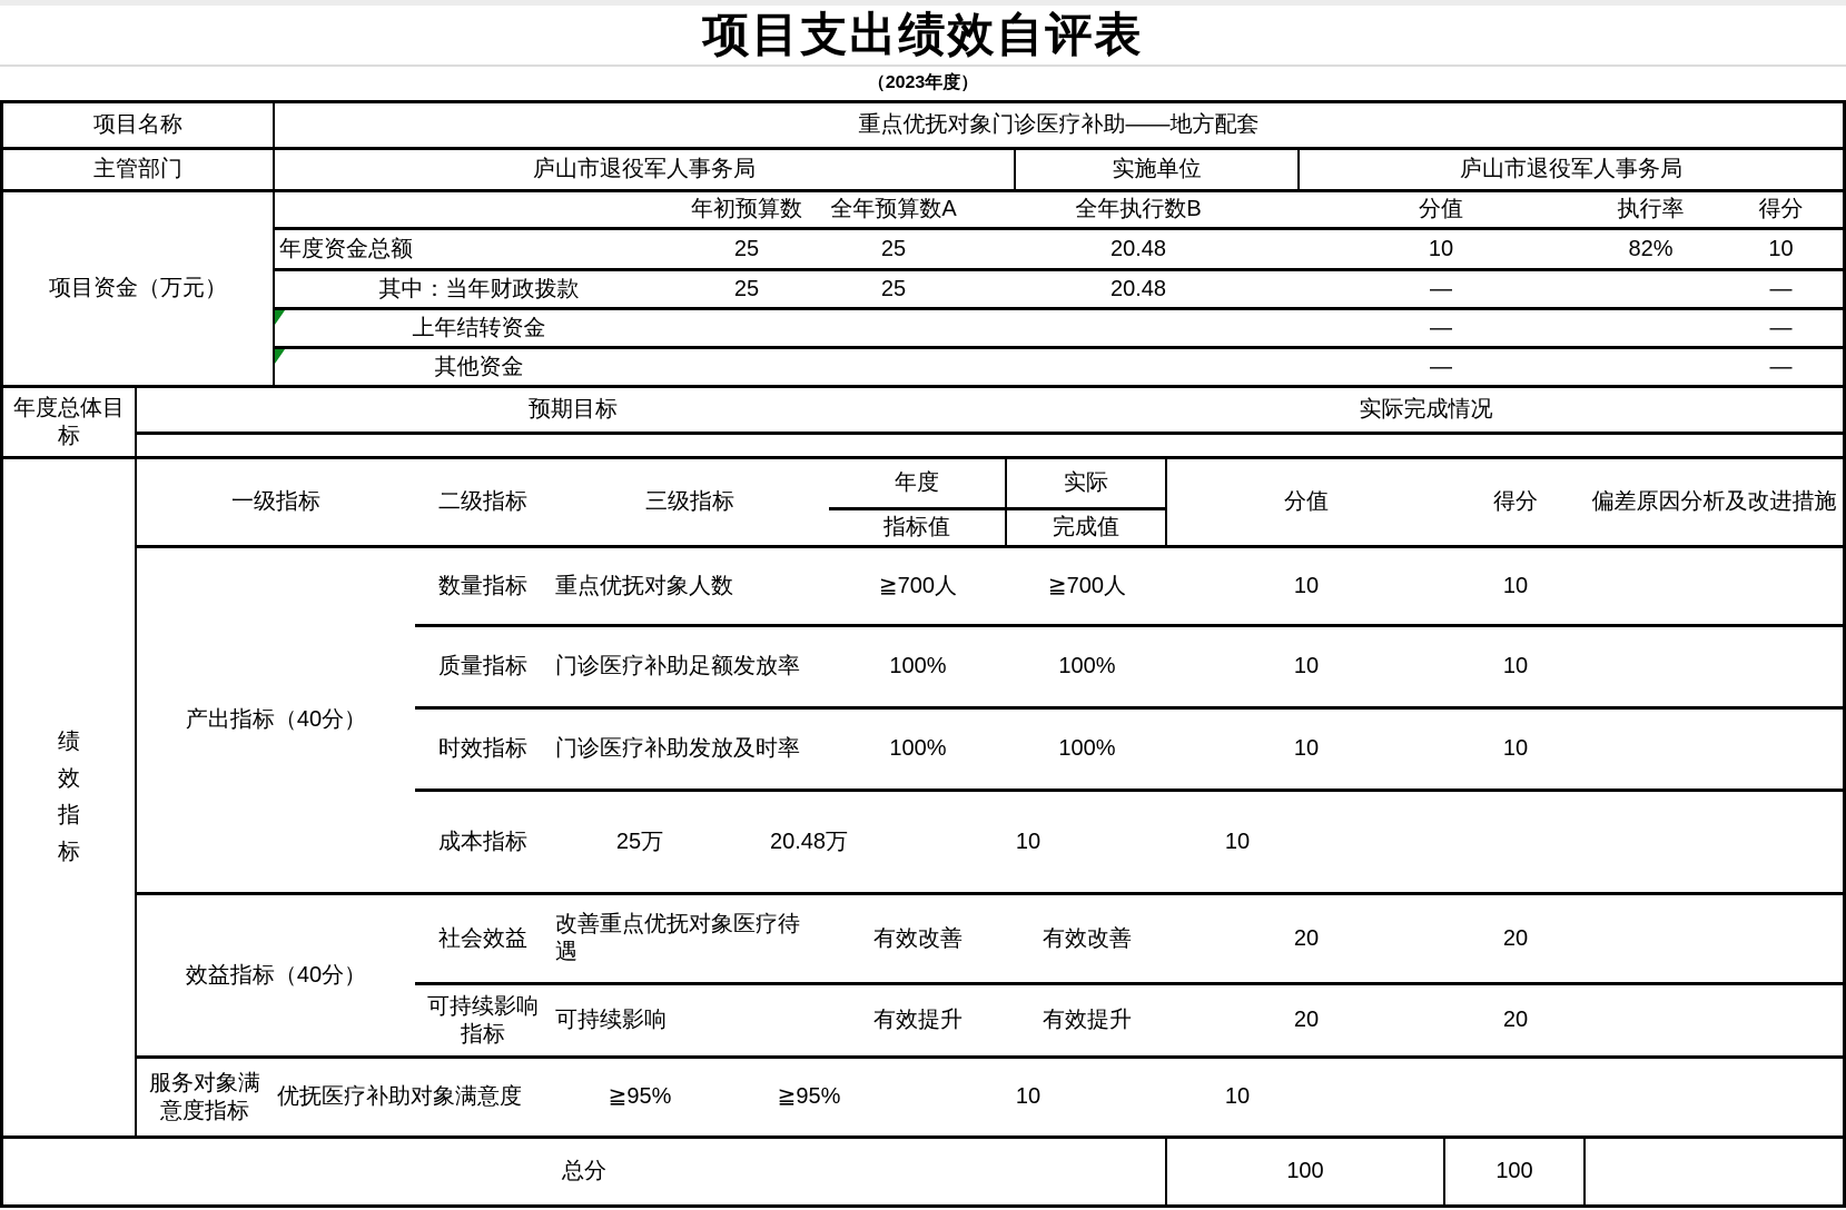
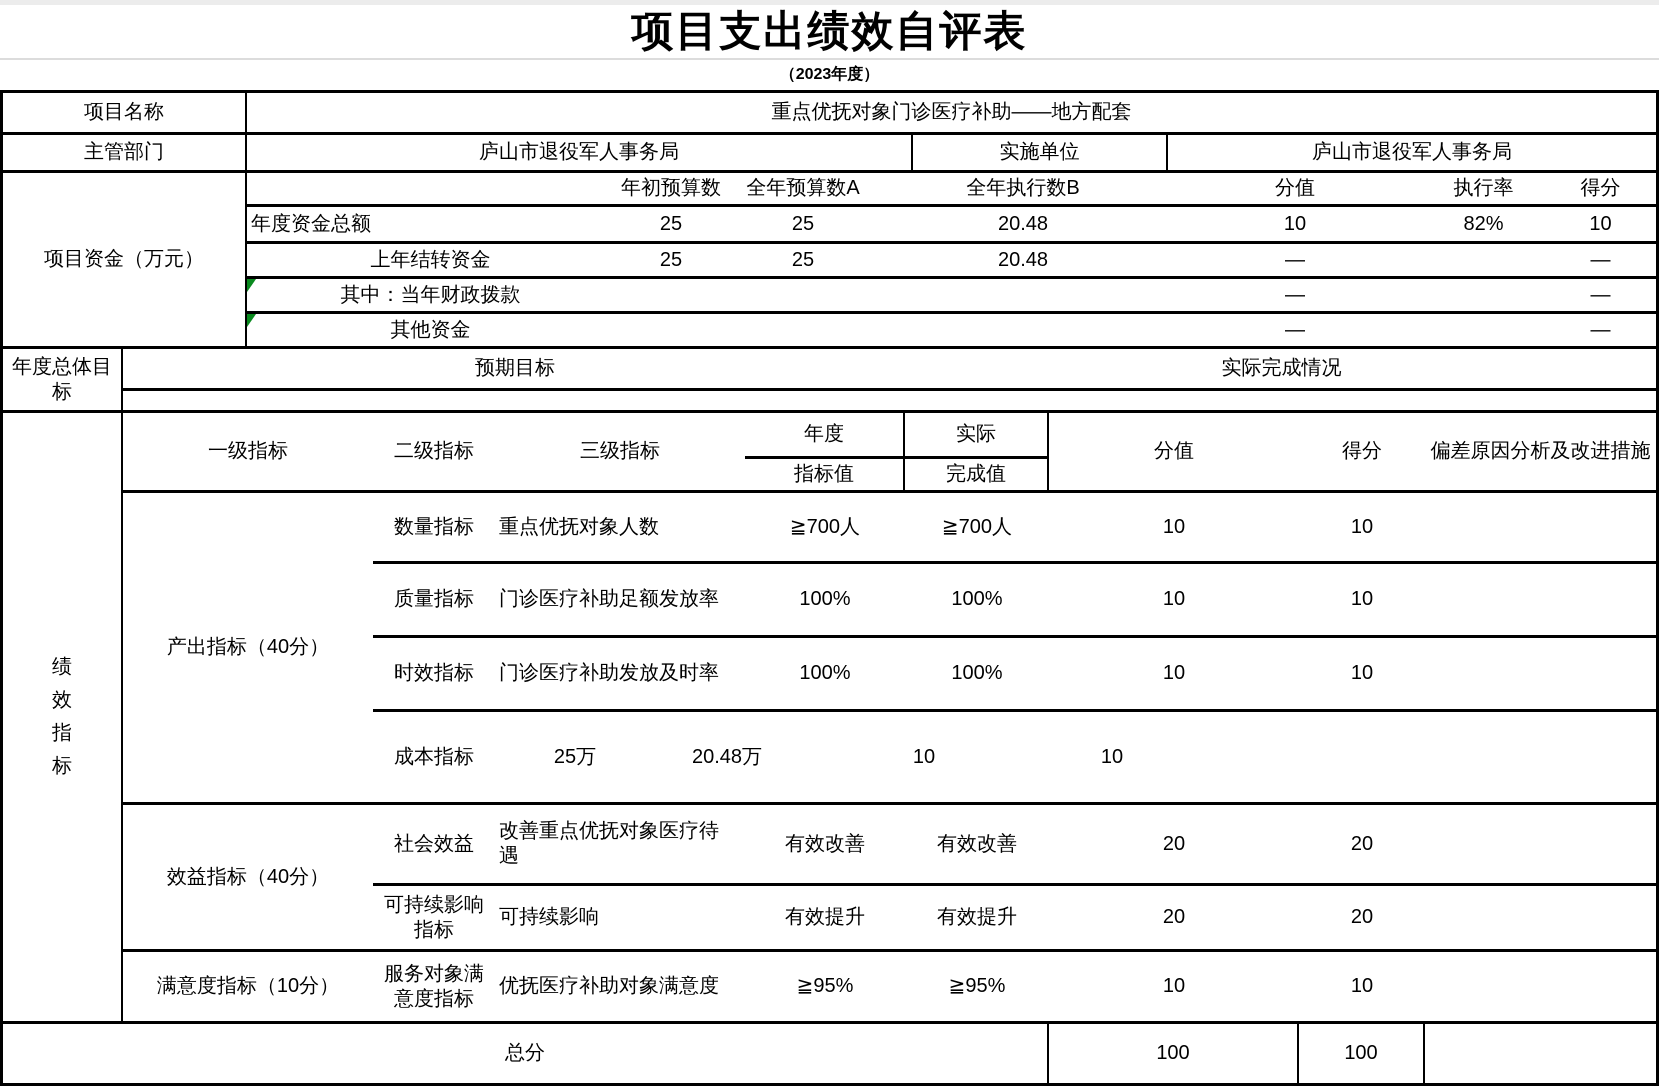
  项目支出绩效自评表
  （2023年度）
  项目名称
  重点优抚对象门诊医疗补助——地方配套
  主管部门
  庐山市退役军人事务局
  实施单位
  庐山市退役军人事务局
  项目资金（万元）
  年初预算数
  全年预算数A
  全年执行数B
  分值
  执行率
  得分
  年度资金总额
  25
  25
  20.48
  10
  82%
  10
- 其中：当年财政拨款
+ 上年结转资金
  25
  25
  20.48
  —
  —
- 上年结转资金
+ 其中：当年财政拨款
  —
  —
  其他资金
  —
  —
  年度总体目标
  预期目标
  实际完成情况
  绩效指标
  一级指标
  二级指标
  三级指标
  年度
  指标值
  实际
  完成值
  分值
  得分
  偏差原因分析及改进措施
  产出指标（40分）
  数量指标
  重点优抚对象人数
  ≧700人
  ≧700人
  10
  10
  质量指标
  门诊医疗补助足额发放率
  100%
  100%
  10
  10
  时效指标
  门诊医疗补助发放及时率
  100%
  100%
  10
  10
  成本指标
  25万
  20.48万
  10
  10
  效益指标（40分）
  社会效益
  改善重点优抚对象医疗待遇
  有效改善
  有效改善
  20
  20
  可持续影响指标
  可持续影响
  有效提升
  有效提升
  20
  20
+ 满意度指标（10分）
  服务对象满意度指标
  优抚医疗补助对象满意度
  ≧95%
  ≧95%
  10
  10
  总分
  100
  100
